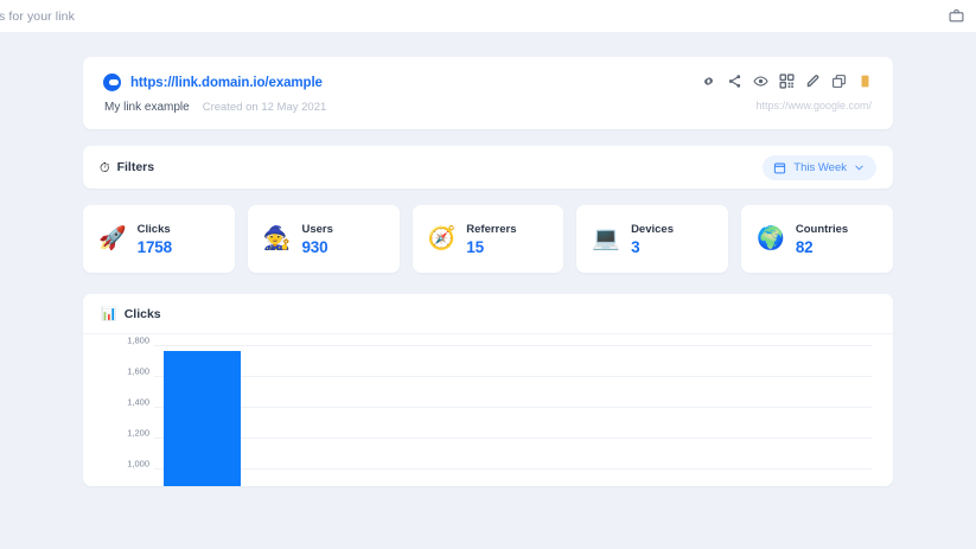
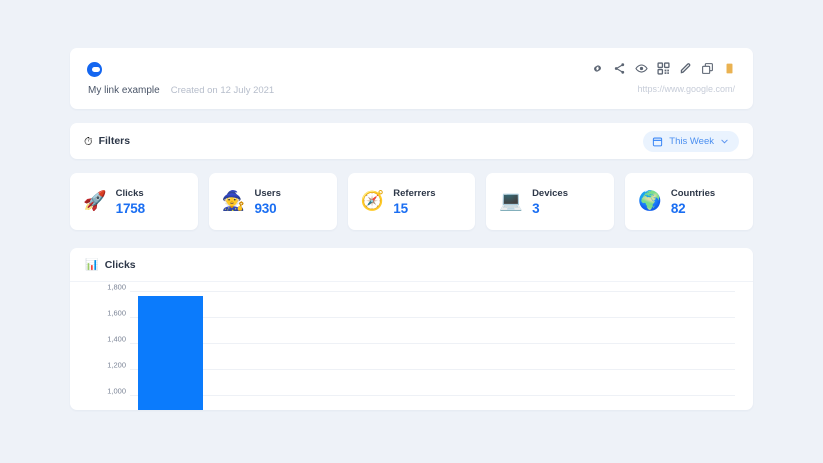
- s for your link
- https://link.domain.io/example
  My link example
- Created on 12 May 2021
+ Created on 12 July 2021
  https://www.google.com/
  ⏱
  Filters
  This Week
  🚀
  Clicks
  1758
  🧙
  Users
  930
  🧭
  Referrers
  15
  💻
  Devices
  3
  🌍
  Countries
  82
  📊
  Clicks
  1,800
  1,600
  1,400
  1,200
  1,000
